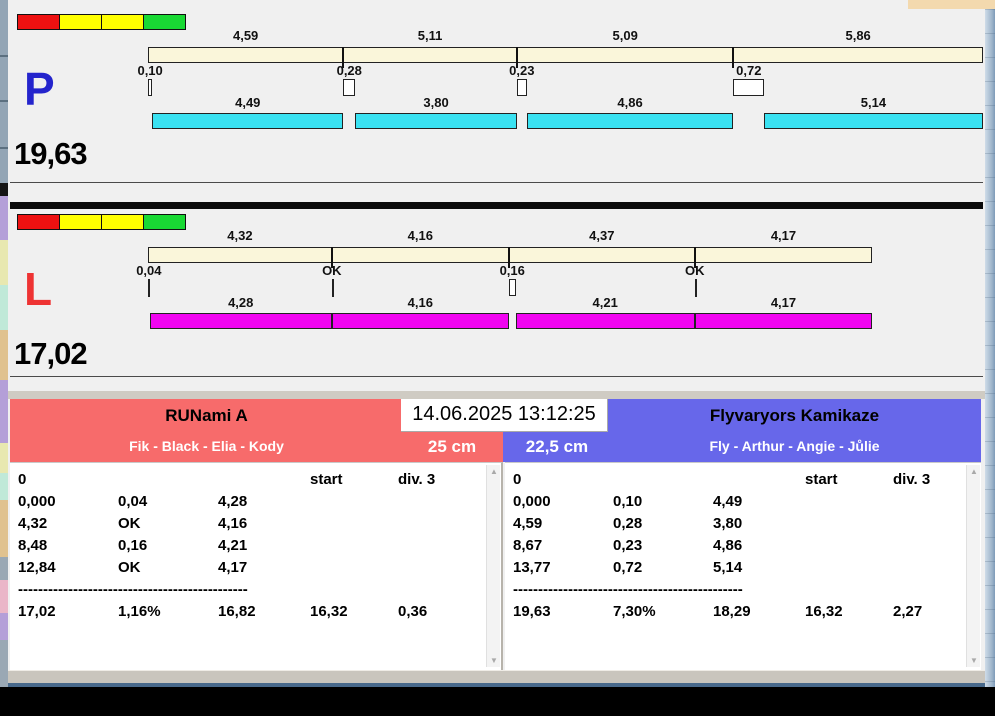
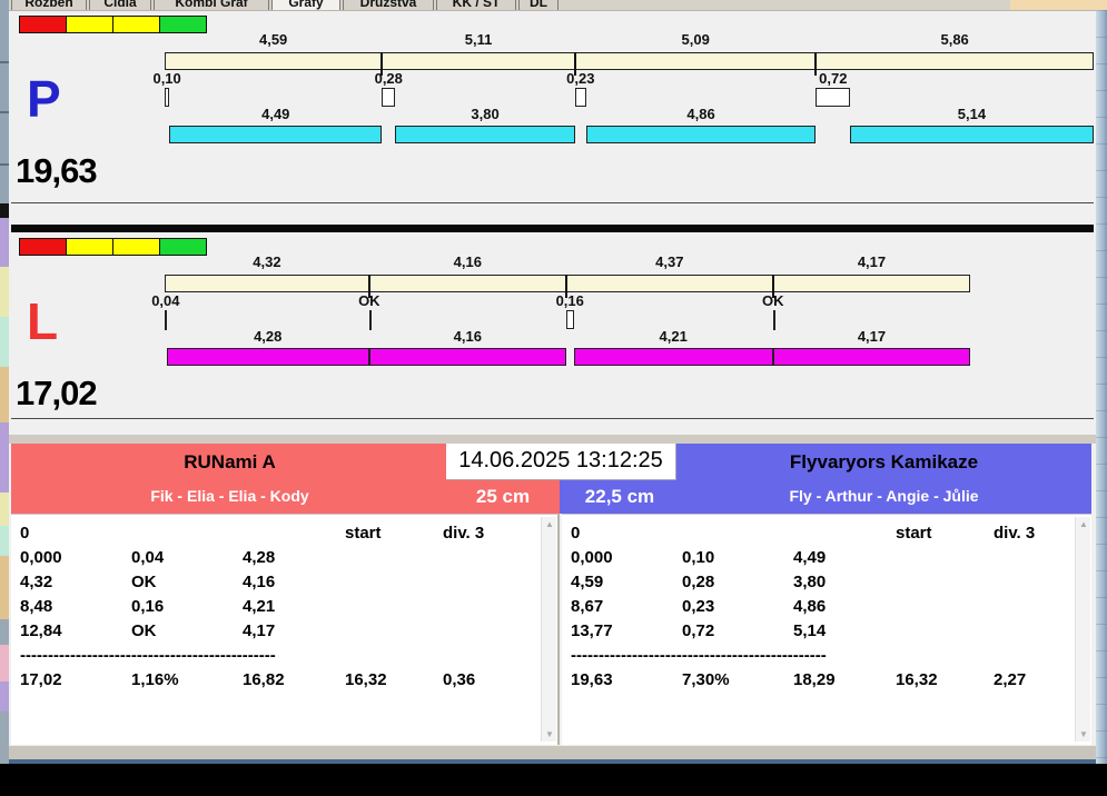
+ Rozběh
+ Čidla
+ Kombi Graf
+ Grafy
+ Družstva
+ KK / ST
+ DL
  P
  4,59
  0,10
  4,49
  5,11
  0,28
  3,80
  5,09
  0,23
  4,86
  5,86
  0,72
  5,14
  19,63
  L
  4,32
  0,04
  4,28
  4,16
  OK
  4,16
  4,37
  0,16
  4,21
  4,17
  OK
  4,17
  17,02
  RUNami A
- Fik - Black - Elia - Kody
+ Fik - Elia - Elia - Kody
  Flyvaryors Kamikaze
  Fly - Arthur - Angie - Jůlie
  25 cm
  22,5 cm
  14.06.2025 13:12:25
  0
  start
  div. 3
  0,000
  0,04
  4,28
  4,32
  OK
  4,16
  8,48
  0,16
  4,21
  12,84
  OK
  4,17
  ----------------------------------------------
  17,02
  1,16%
  16,82
  16,32
  0,36
  ▲
  ▼
  0
  start
  div. 3
  0,000
  0,10
  4,49
  4,59
  0,28
  3,80
  8,67
  0,23
  4,86
  13,77
  0,72
  5,14
  ----------------------------------------------
  19,63
  7,30%
  18,29
  16,32
  2,27
  ▲
  ▼
